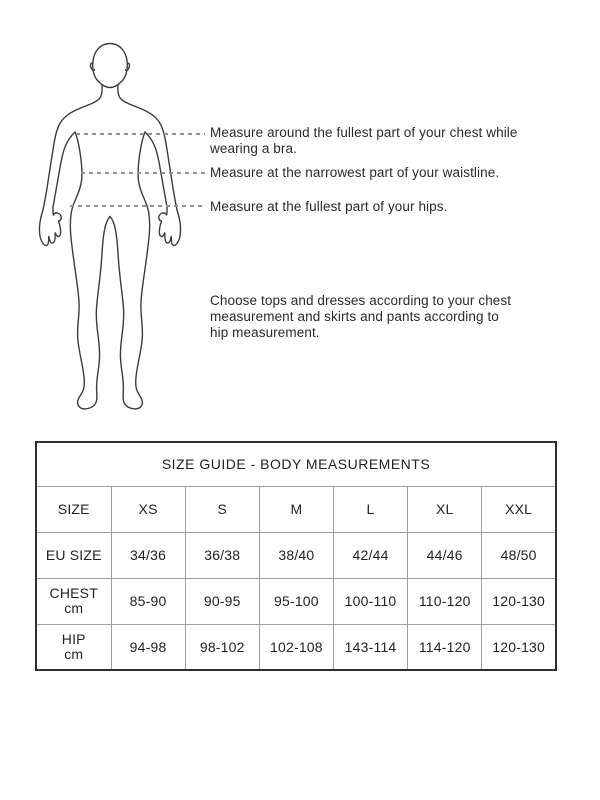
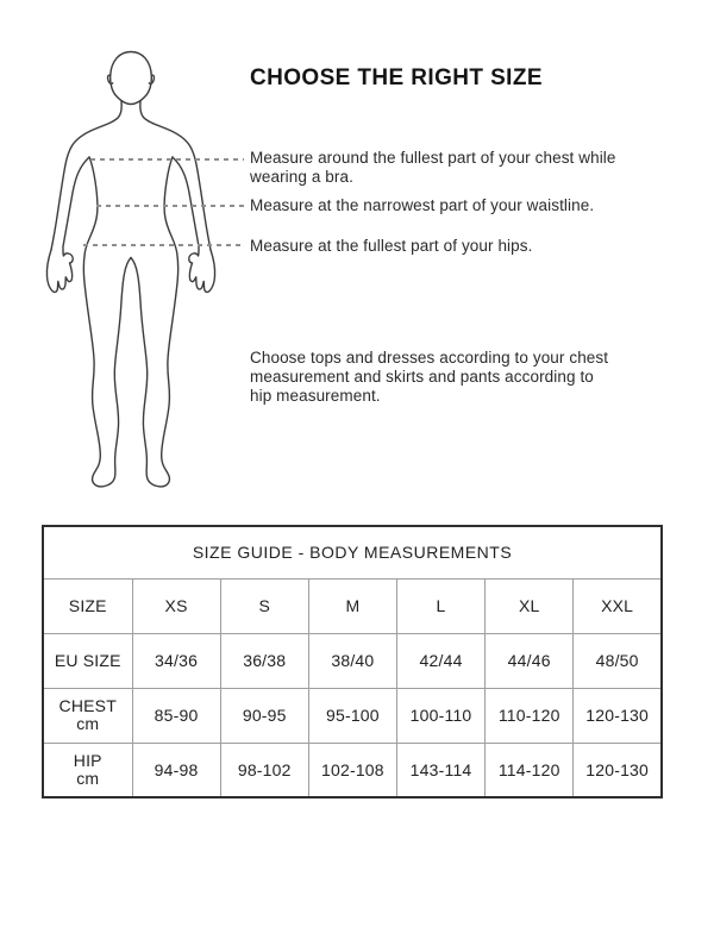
+ CHOOSE THE RIGHT SIZE
  Measure around the fullest part of your chest while wearing a bra.
  Measure at the narrowest part of your waistline.
  Measure at the fullest part of your hips.
  Choose tops and dresses according to your chest measurement and skirts and pants according to hip measurement.
  SIZE GUIDE - BODY MEASUREMENTS
  SIZE	XS	S	M	L	XL	XXL
  EU SIZE	34/36	36/38	38/40	42/44	44/46	48/50
  CHEST cm	85-90	90-95	95-100	100-110	110-120	120-130
  HIP cm	94-98	98-102	102-108	143-114	114-120	120-130
